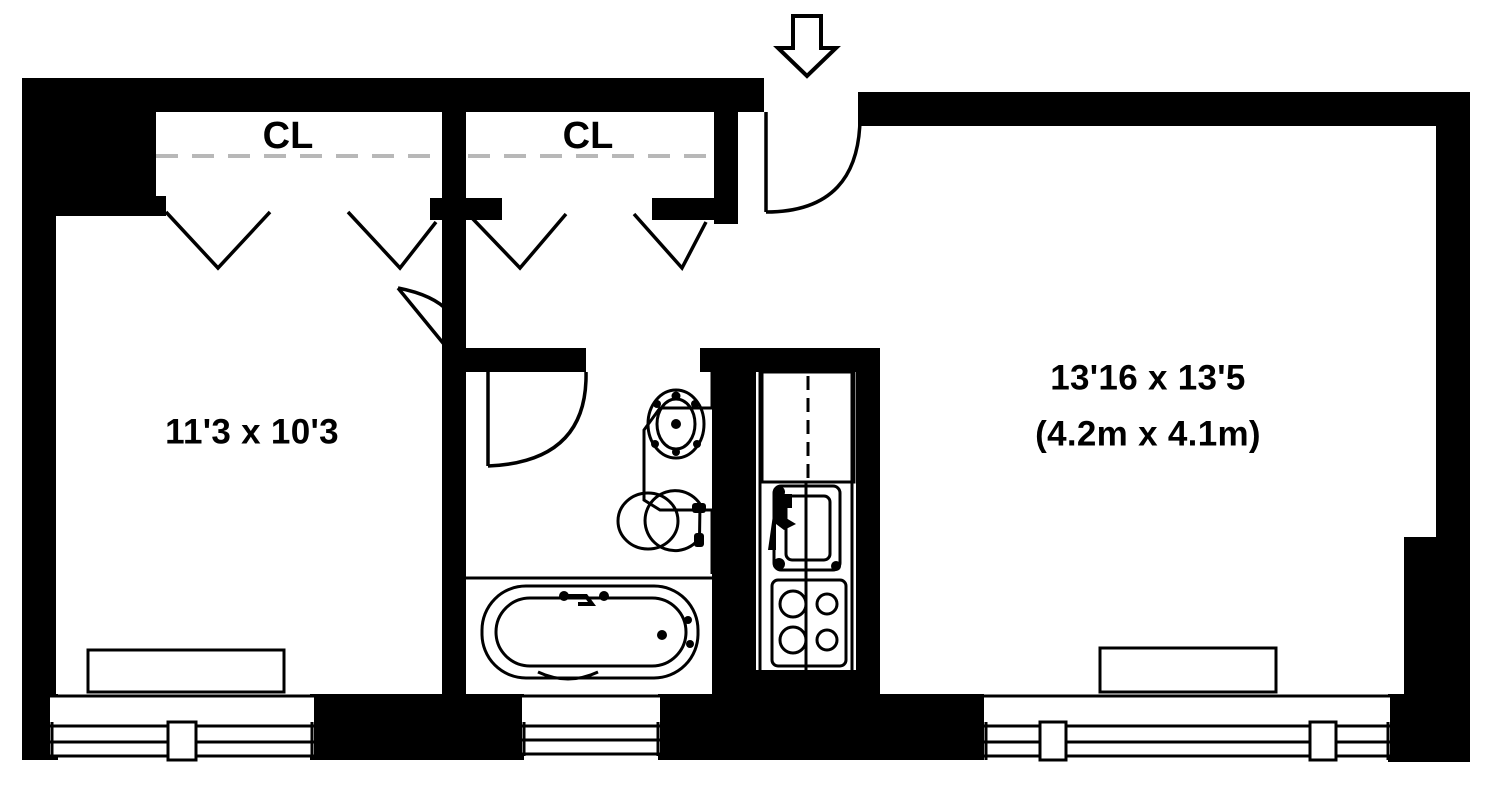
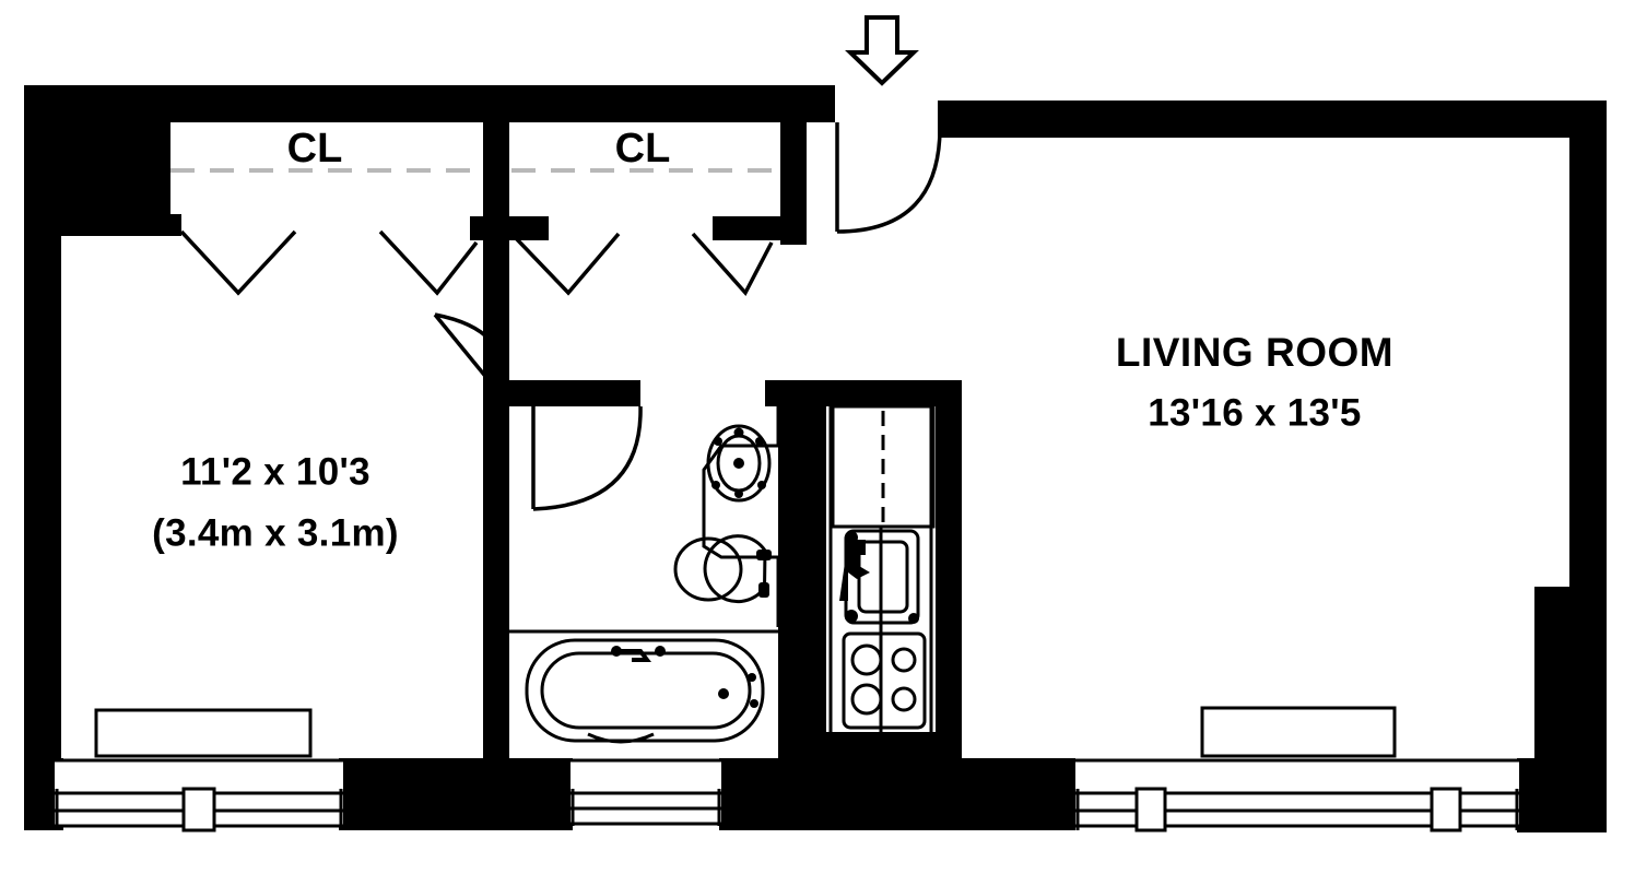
  CL
  CL
- 11'3 x 10'3
+ 11'2 x 10'3
+ (3.4m x 3.1m)
+ LIVING ROOM
  13'16 x 13'5
- (4.2m x 4.1m)
